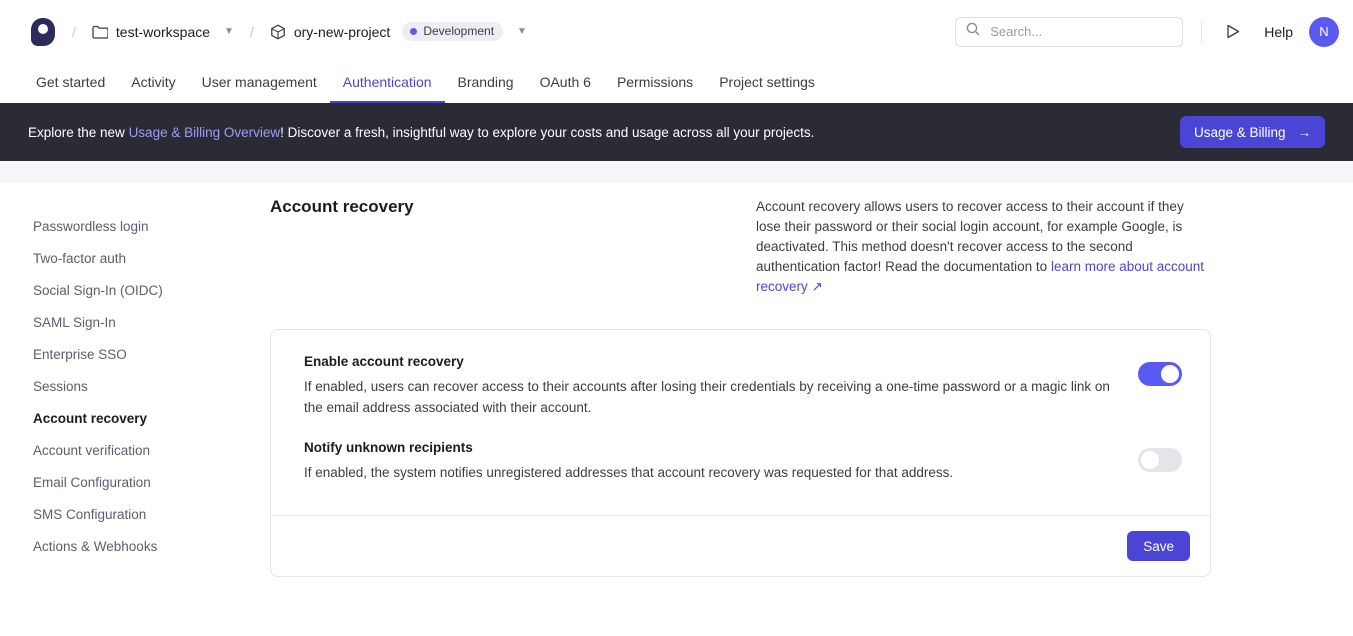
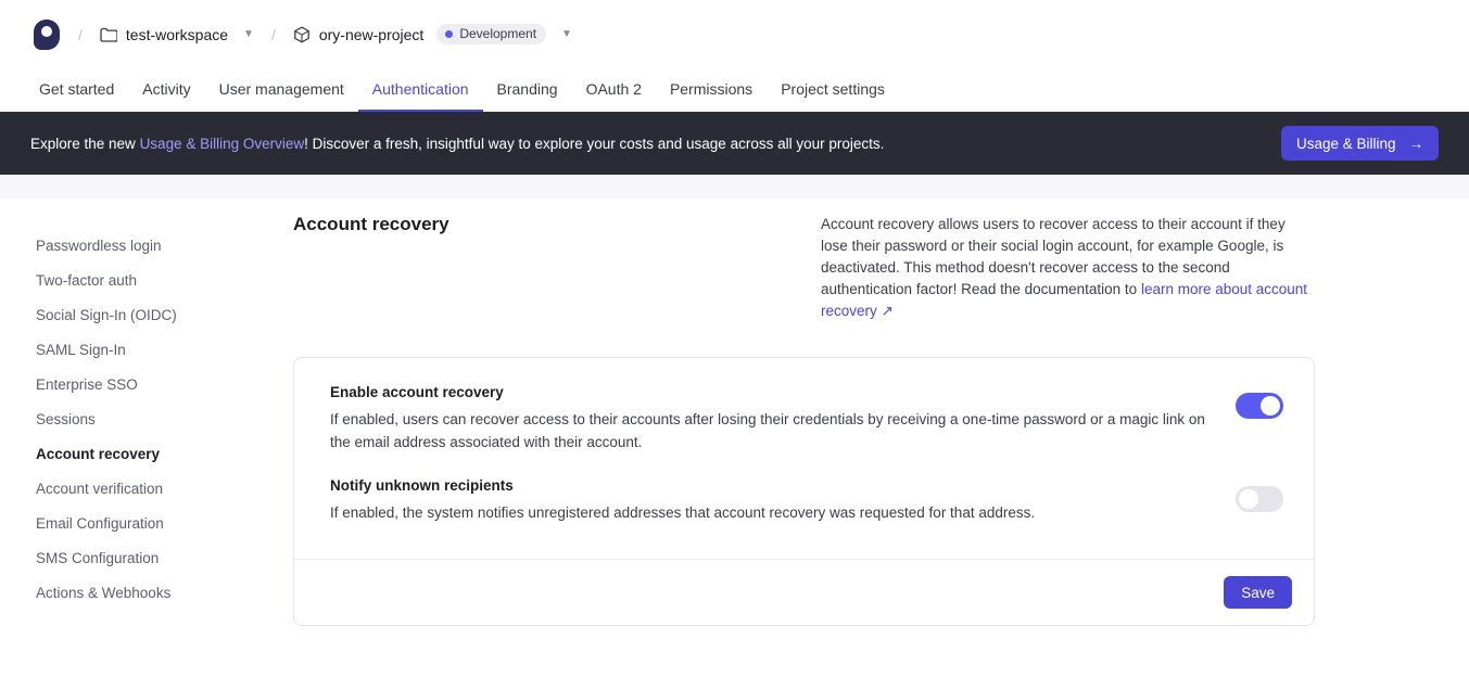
  /
  test-workspace
  ▼
  /
  ory-new-project
  Development
  ▼
- Search...
- Help
- N
  Get started
  Activity
  User management
  Authentication
  Branding
- OAuth 6
+ OAuth 2
  Permissions
  Project settings
  Explore the new Usage & Billing Overview! Discover a fresh, insightful way to explore your costs and usage across all your projects.
  Usage & Billing
  →
  Passwordless login
  Two-factor auth
  Social Sign-In (OIDC)
  SAML Sign-In
  Enterprise SSO
  Sessions
  Account recovery
  Account verification
  Email Configuration
  SMS Configuration
  Actions & Webhooks
  Account recovery
  Account recovery allows users to recover access to their account if they lose their password or their social login account, for example Google, is deactivated. This method doesn't recover access to the second authentication factor! Read the documentation to learn more about account recovery ↗
  Enable account recovery
  If enabled, users can recover access to their accounts after losing their credentials by receiving a one-time password or a magic link on the email address associated with their account.
  Notify unknown recipients
  If enabled, the system notifies unregistered addresses that account recovery was requested for that address.
  Save
